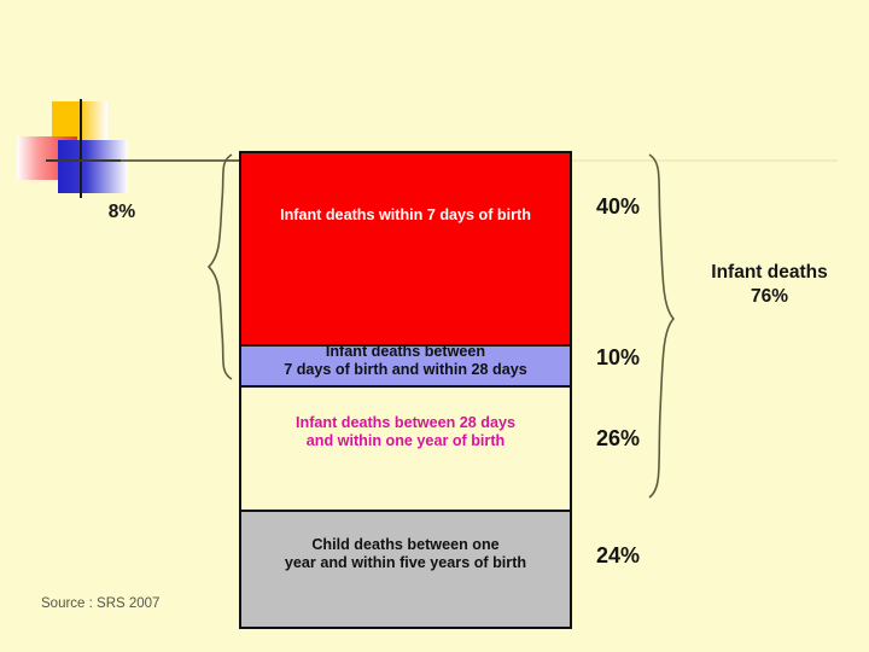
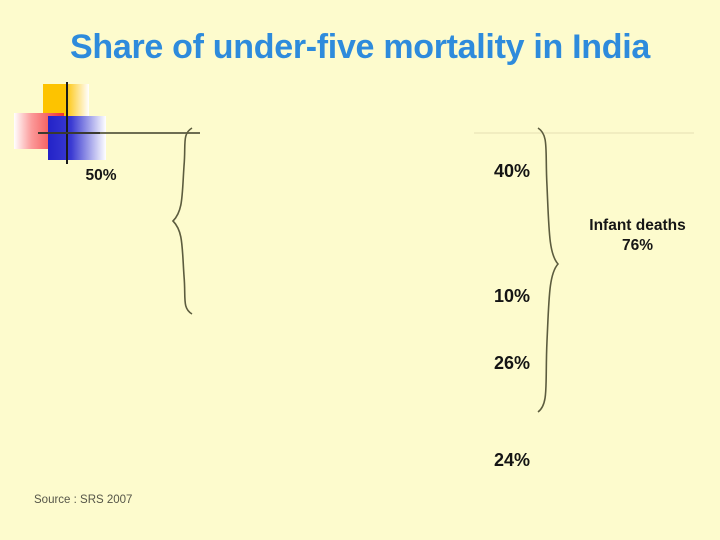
+ Share of under-five mortality in India
- 8%
+ 50%
- Infant deaths within 7 days of birth
- Infant deaths between
- 7 days of birth and within 28 days
- Infant deaths between 28 days
- and within one year of birth
- Child deaths between one
- year and within five years of birth
  40%
  10%
  26%
  24%
  Infant deaths
  76%
  Source : SRS 2007
